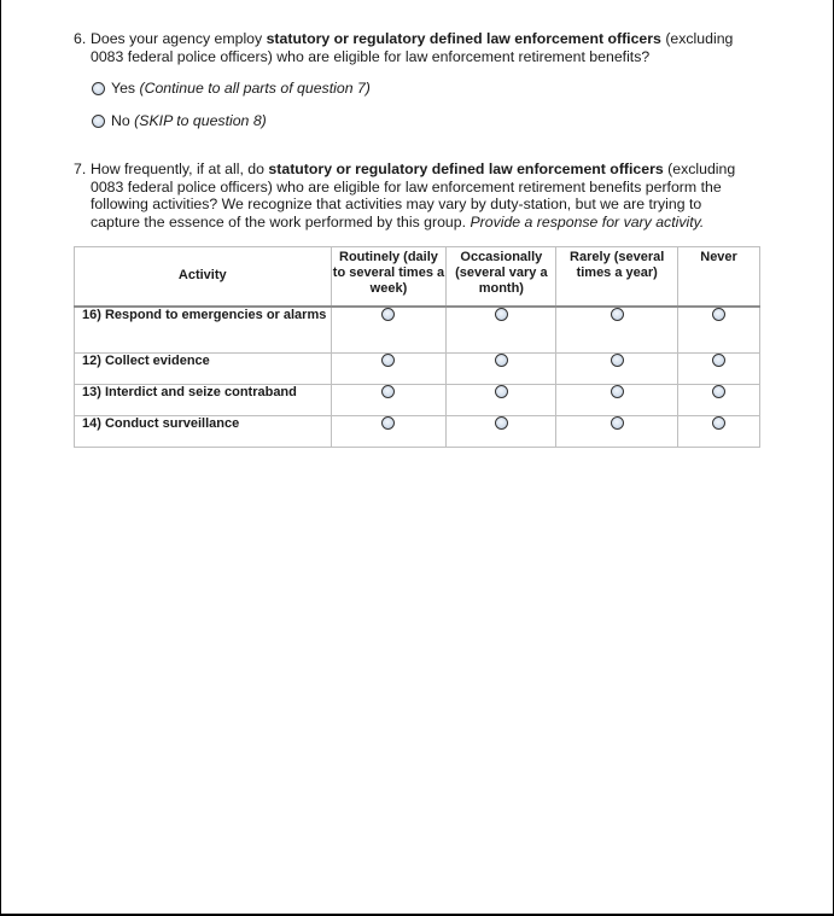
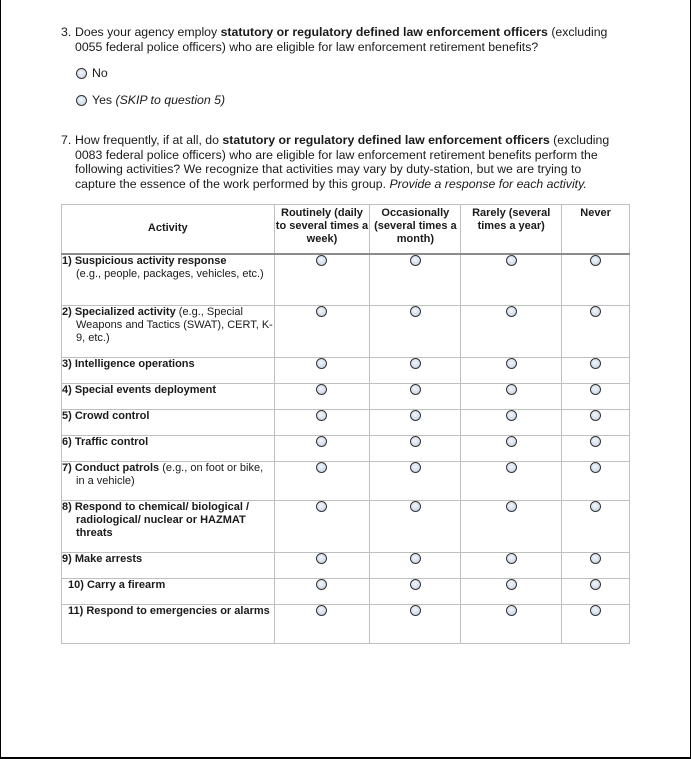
- 6.
+ 3.
- Does your agency employ statutory or regulatory defined law enforcement officers (excluding 0083 federal police officers) who are eligible for law enforcement retirement benefits?
+ Does your agency employ statutory or regulatory defined law enforcement officers (excluding 0055 federal police officers) who are eligible for law enforcement retirement benefits?
- Yes
+ No
- (Continue to all parts of question 7)
- No
+ Yes
- (SKIP to question 8)
+ (SKIP to question 5)
  7.
- How frequently, if at all, do statutory or regulatory defined law enforcement officers (excluding 0083 federal police officers) who are eligible for law enforcement retirement benefits perform the following activities? We recognize that activities may vary by duty-station, but we are trying to capture the essence of the work performed by this group. Provide a response for vary activity.
+ How frequently, if at all, do statutory or regulatory defined law enforcement officers (excluding 0083 federal police officers) who are eligible for law enforcement retirement benefits perform the following activities? We recognize that activities may vary by duty-station, but we are trying to capture the essence of the work performed by this group. Provide a response for each activity.
- Activity	Routinely (daily to several times a week)	Occasionally (several vary a month)	Rarely (several times a year)	Never
+ Activity	Routinely (daily to several times a week)	Occasionally (several times a month)	Rarely (several times a year)	Never
+ 1) Suspicious activity response(e.g., people, packages, vehicles, etc.)
+ 2) Specialized activity (e.g., Special Weapons and Tactics (SWAT), CERT, K-9, etc.)
+ 3) Intelligence operations
+ 4) Special events deployment
+ 5) Crowd control
+ 6) Traffic control
+ 7) Conduct patrols (e.g., on foot or bike, in a vehicle)
+ 8) Respond to chemical/ biological / radiological/ nuclear or HAZMAT threats
+ 9) Make arrests
+ 10) Carry a firearm
- 16) Respond to emergencies or alarms
+ 11) Respond to emergencies or alarms
- 12) Collect evidence
- 13) Interdict and seize contraband
- 14) Conduct surveillance
